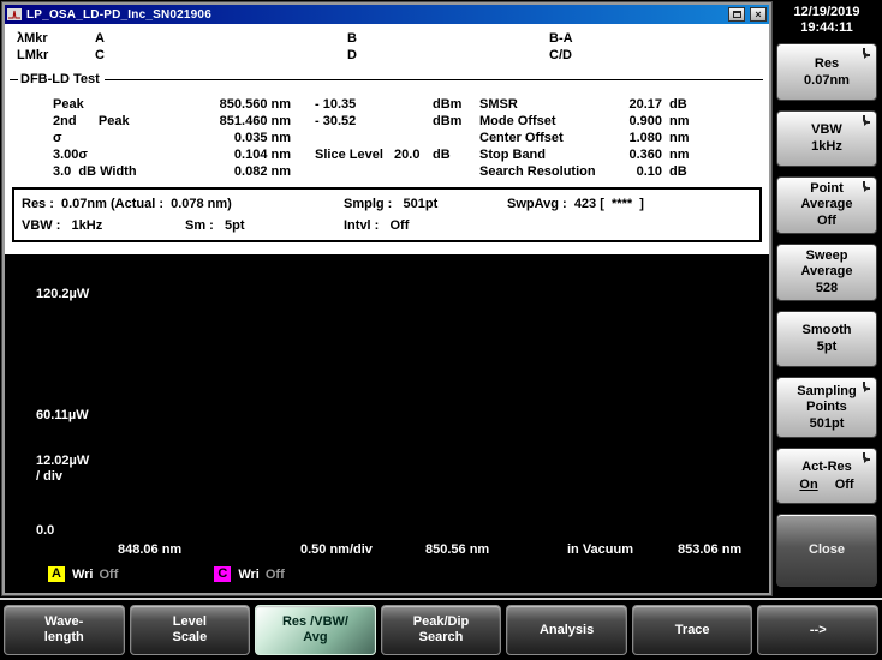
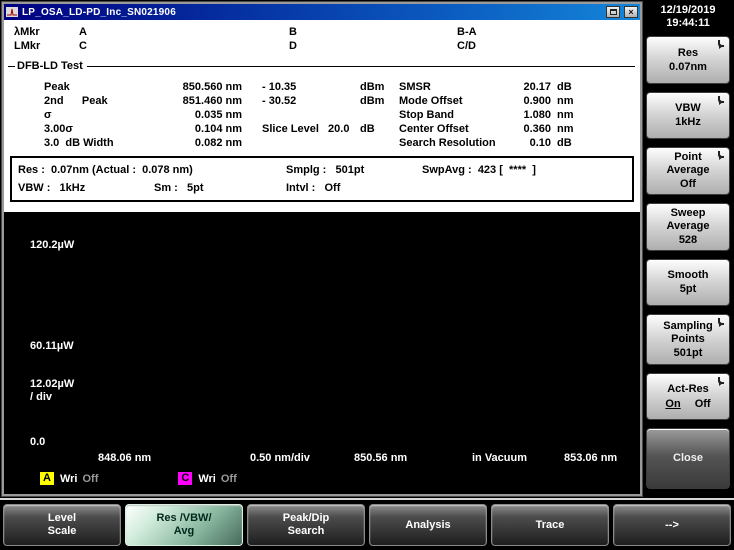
  LP_OSA_LD-PD_Inc_SN021906
  ×
  λMkr
  A
  B
  B-A
  LMkr
  C
  D
  C/D
  DFB-LD Test
  Peak
  850.560 nm
  - 10.35
  dBm
  2nd Peak
  851.460 nm
  - 30.52
  dBm
  σ
  0.035 nm
  3.00σ
  0.104 nm
  Slice Level 20.0
  dB
  3.0 dB Width
  0.082 nm
  SMSR
  20.17
  dB
  Mode Offset
  0.900
  nm
- Center Offset
+ Stop Band
  1.080
  nm
- Stop Band
+ Center Offset
  0.360
  nm
  Search Resolution
  0.10
  dB
  Res : 0.07nm (Actual : 0.078 nm)
  Smplg : 501pt
  SwpAvg : 423 [ **** ]
  VBW : 1kHz
  Sm : 5pt
  Intvl : Off
  120.2µW
  60.11µW
  12.02µW
  / div
  0.0
  848.06 nm
  0.50 nm/div
  850.56 nm
  in Vacuum
  853.06 nm
  A
  Wri
  Off
  C
  Wri
  Off
  12/19/2019
  19:44:11
  Res
  0.07nm
  VBW
  1kHz
  Point
  Average
  Off
  Sweep
  Average
  528
  Smooth
  5pt
  Sampling
  Points
  501pt
  Act-Res
  On
  Off
  Close
- Wave-
- length
  Level
  Scale
  Res /VBW/
  Avg
  Peak/Dip
  Search
  Analysis
  Trace
  -->
